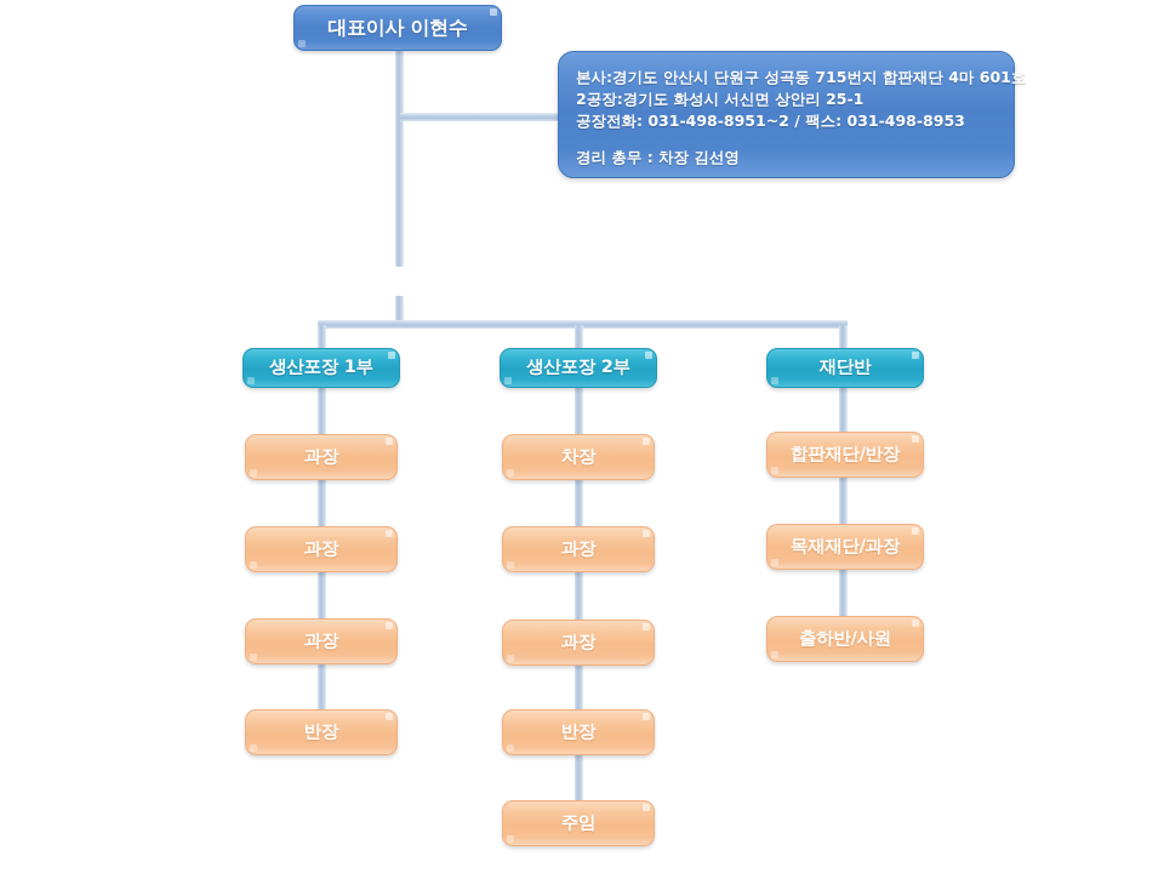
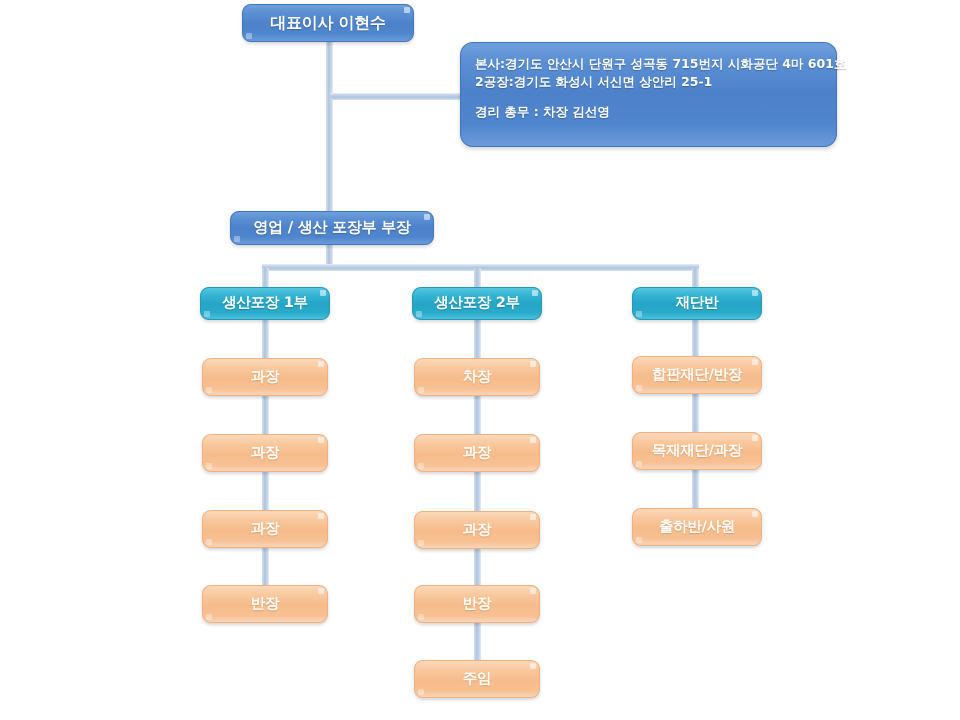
  대표이사 이현수
- 본사:경기도 안산시 단원구 성곡동 715번지 합판재단 4마 601호
+ 본사:경기도 안산시 단원구 성곡동 715번지 시화공단 4마 601호
  2공장:경기도 화성시 서신면 상안리 25-1
- 공장전화: 031-498-8951~2 / 팩스: 031-498-8953
  경리 총무 : 차장 김선영
+ 영업 / 생산 포장부 부장
  생산포장 1부
  생산포장 2부
  재단반
  과장
  과장
  과장
  반장
  차장
  과장
  과장
  반장
  주임
  합판재단/반장
  목재재단/과장
  출하반/사원
